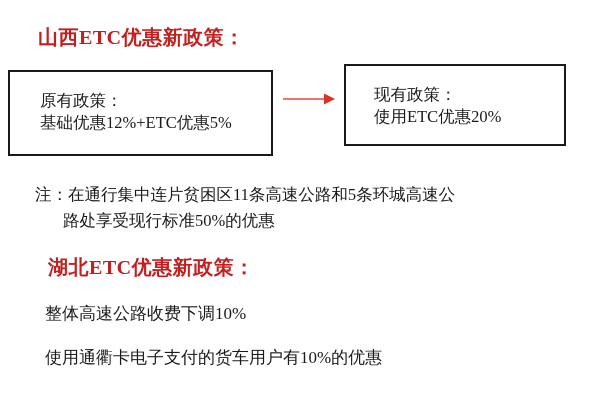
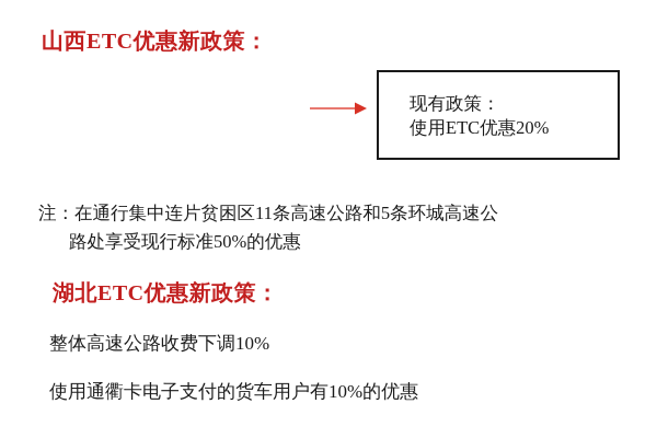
  山西ETC优惠新政策：
- 原有政策：
- 基础优惠12%+ETC优惠5%
  现有政策：
  使用ETC优惠20%
  注：在通行集中连片贫困区11条高速公路和5条环城高速公
  路处享受现行标准50%的优惠
  湖北ETC优惠新政策：
  整体高速公路收费下调10%
  使用通衢卡电子支付的货车用户有10%的优惠
